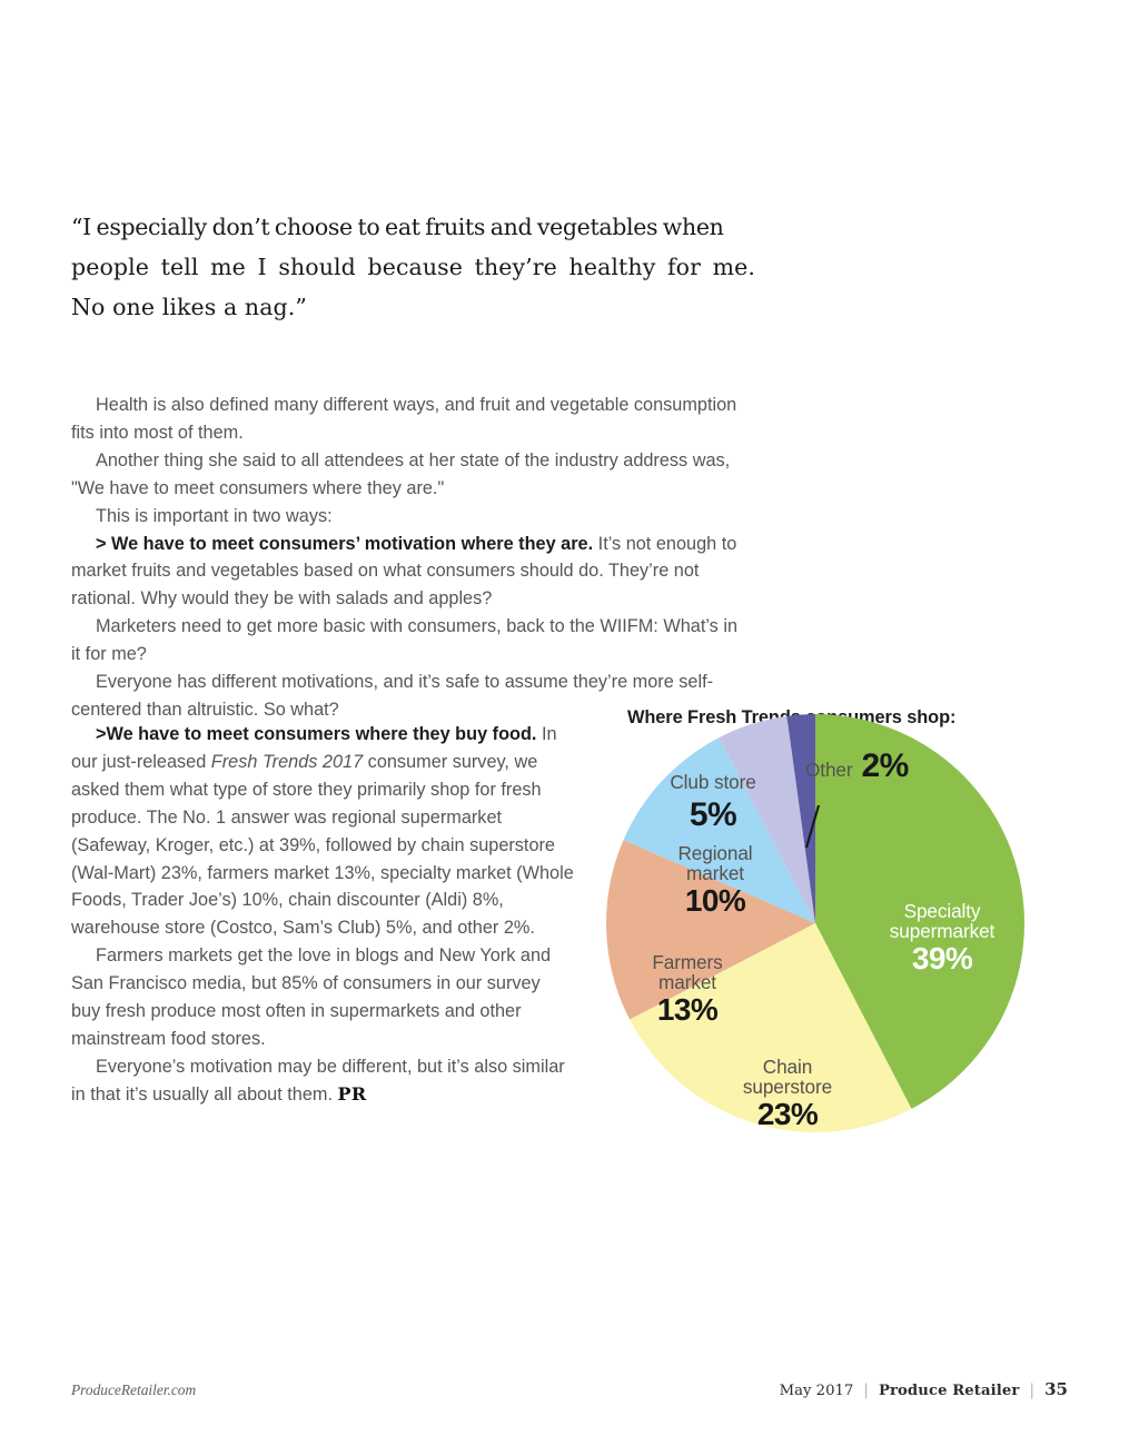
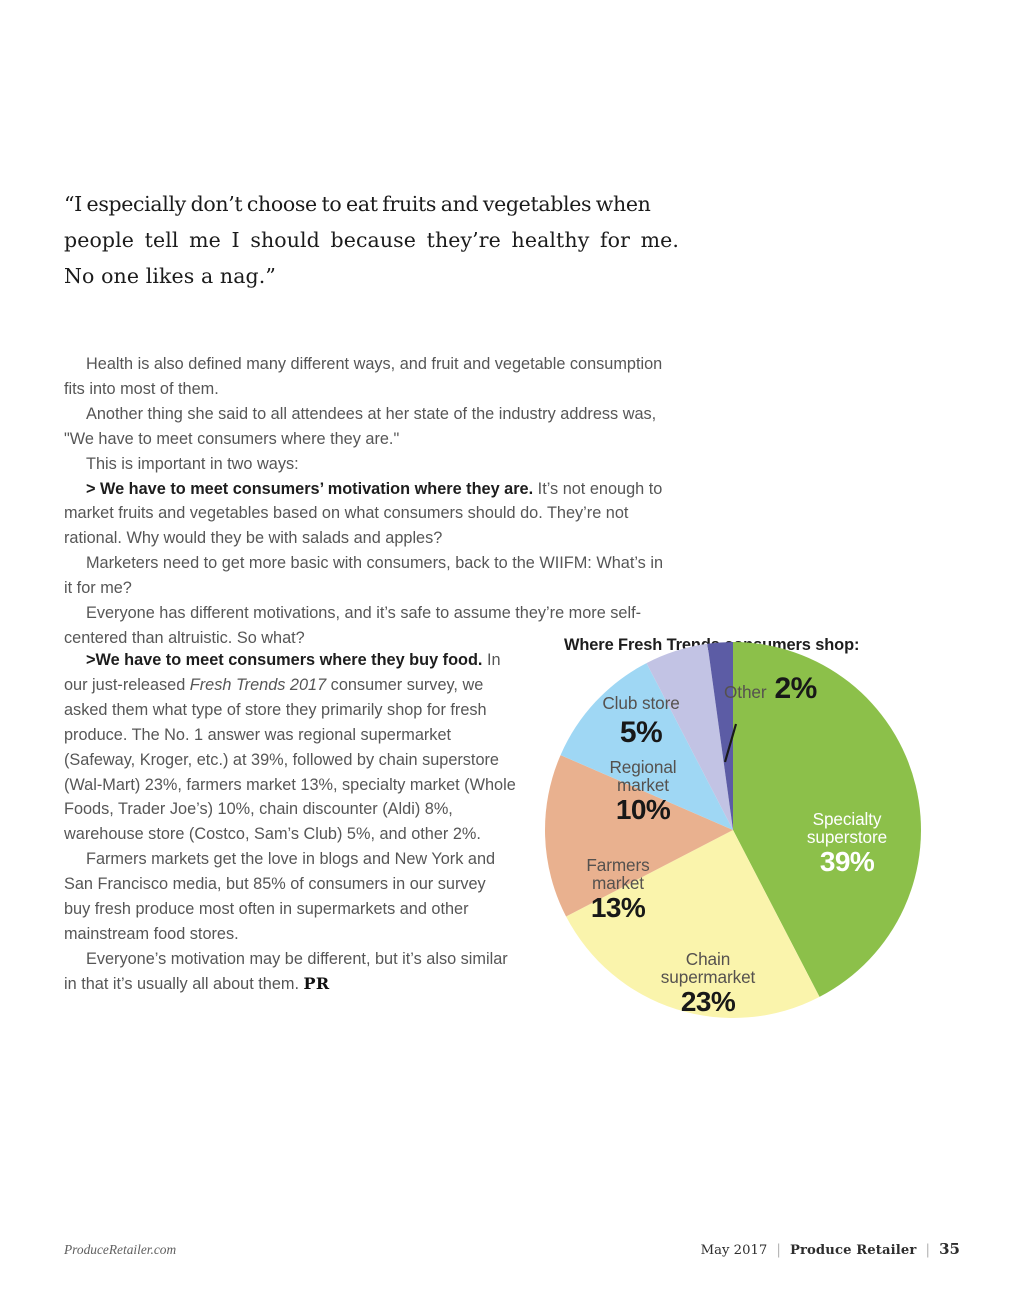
  “I especially don’t choose to eat fruits and vegetables when
  people tell me I should because they’re healthy for me.
  No one likes a nag.”
  Health is also defined many different ways, and fruit and vegetable consumption fits into most of them.
  Another thing she said to all attendees at her state of the industry address was, "We have to meet consumers where they are."
  This is important in two ways:
  > We have to meet consumers’ motivation where they are. It’s not enough to market fruits and vegetables based on what consumers should do. They’re not rational. Why would they be with salads and apples?
  Marketers need to get more basic with consumers, back to the WIIFM: What’s in it for me?
  Everyone has different motivations, and it’s safe to assume they’re more self-centered than altruistic. So what?
  >We have to meet consumers where they buy food. In our just-released Fresh Trends 2017 consumer survey, we asked them what type of store they primarily shop for fresh produce. The No. 1 answer was regional supermarket (Safeway, Kroger, etc.) at 39%, followed by chain superstore (Wal-Mart) 23%, farmers market 13%, specialty market (Whole Foods, Trader Joe’s) 10%, chain discounter (Aldi) 8%, warehouse store (Costco, Sam’s Club) 5%, and other 2%.
  Farmers markets get the love in blogs and New York and San Francisco media, but 85% of consumers in our survey buy fresh produce most often in supermarkets and other mainstream food stores.
  Everyone’s motivation may be different, but it’s also similar in that it’s usually all about them. PR
  Where Fresh Trenumers shop:
  Other
  2%
  Club store
  5%
  Regional
  market
  10%
  Farmers
  market
  13%
  Chain
- superstore
+ supermarket
  23%
  Specialty
- supermarket
+ superstore
  39%
  ProduceRetailer.com
  May 2017
  |
  Produce Retailer
  |
  35
